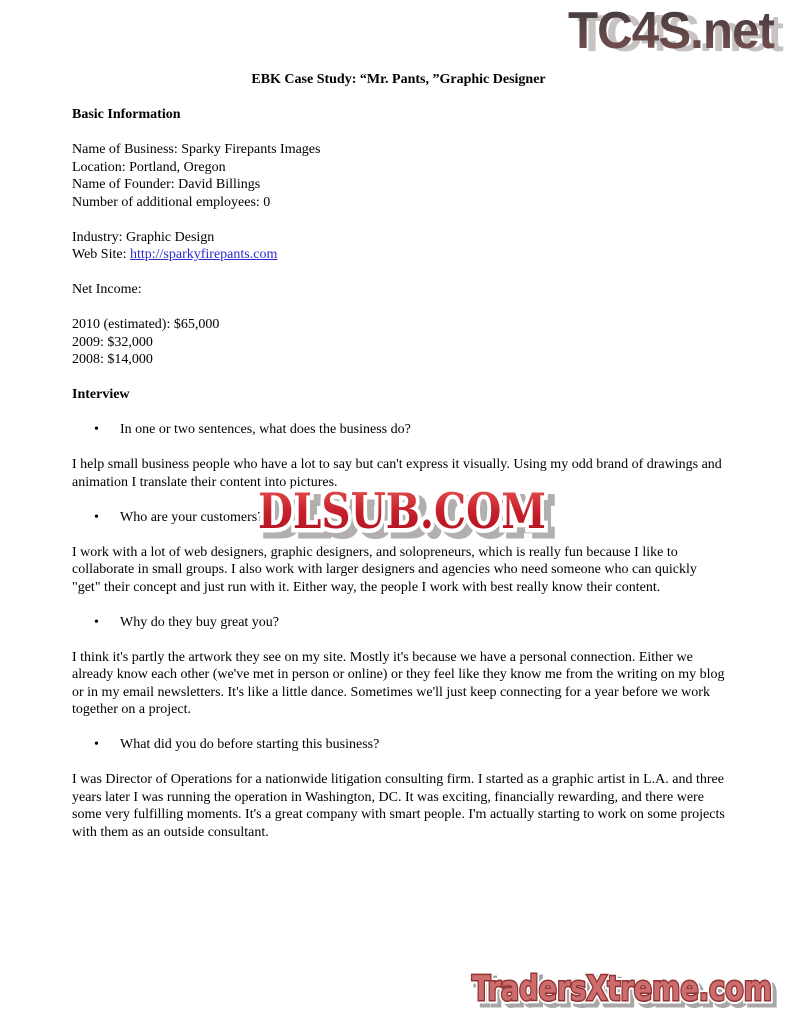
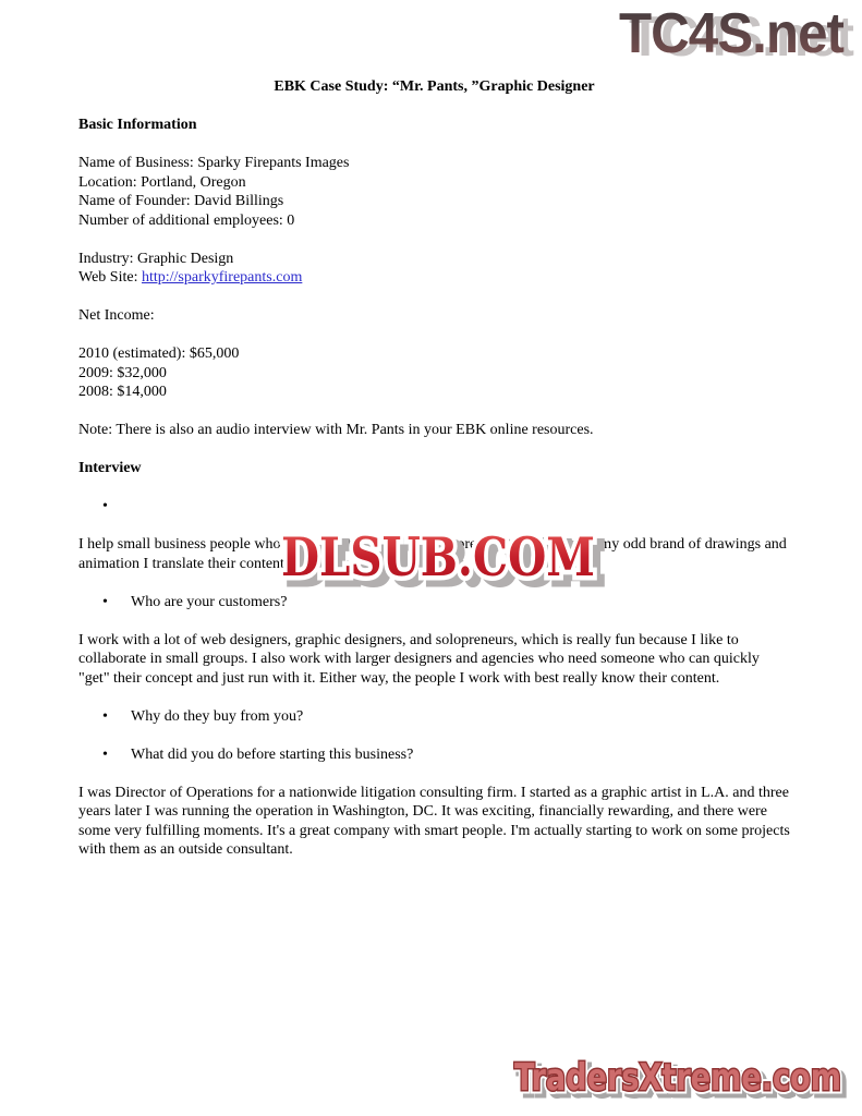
  TC4S.net
  TC4S.net
  EBK Case Study: “Mr. Pants, ”Graphic Designer
  Basic Information
  Name of Business: Sparky Firepants Images
  Location: Portland, Oregon
  Name of Founder: David Billings
  Number of additional employees: 0
  Industry: Graphic Design
  Web Site: http://sparkyfirepants.com
  Net Income:
  2010 (estimated): $65,000
  2009: $32,000
  2008: $14,000
+ Note: There is also an audio interview with Mr. Pants in your EBK online resources.
  Interview
  •
- In one or two sentences, what does the business do?
  I help small business people who have a lot to say but can't express it visually. Using my odd brand of drawings and animation I translate their content into pictures.
  •
  Who are your customers?
  I work with a lot of web designers, graphic designers, and solopreneurs, which is really fun because I like to collaborate in small groups. I also work with larger designers and agencies who need someone who can quickly "get" their concept and just run with it. Either way, the people I work with best really know their content.
  •
- Why do they buy great you?
+ Why do they buy from you?
- I think it's partly the artwork they see on my site. Mostly it's because we have a personal connection. Either we already know each other (we've met in person or online) or they feel like they know me from the writing on my blog or in my email newsletters. It's like a little dance. Sometimes we'll just keep connecting for a year before we work together on a project.
  •
  What did you do before starting this business?
  I was Director of Operations for a nationwide litigation consulting firm. I started as a graphic artist in L.A. and three years later I was running the operation in Washington, DC. It was exciting, financially rewarding, and there were some very fulfilling moments. It's a great company with smart people. I'm actually starting to work on some projects with them as an outside consultant.
  DLSUB.COM
  DLSUB.COM
  TradersXtreme.com
